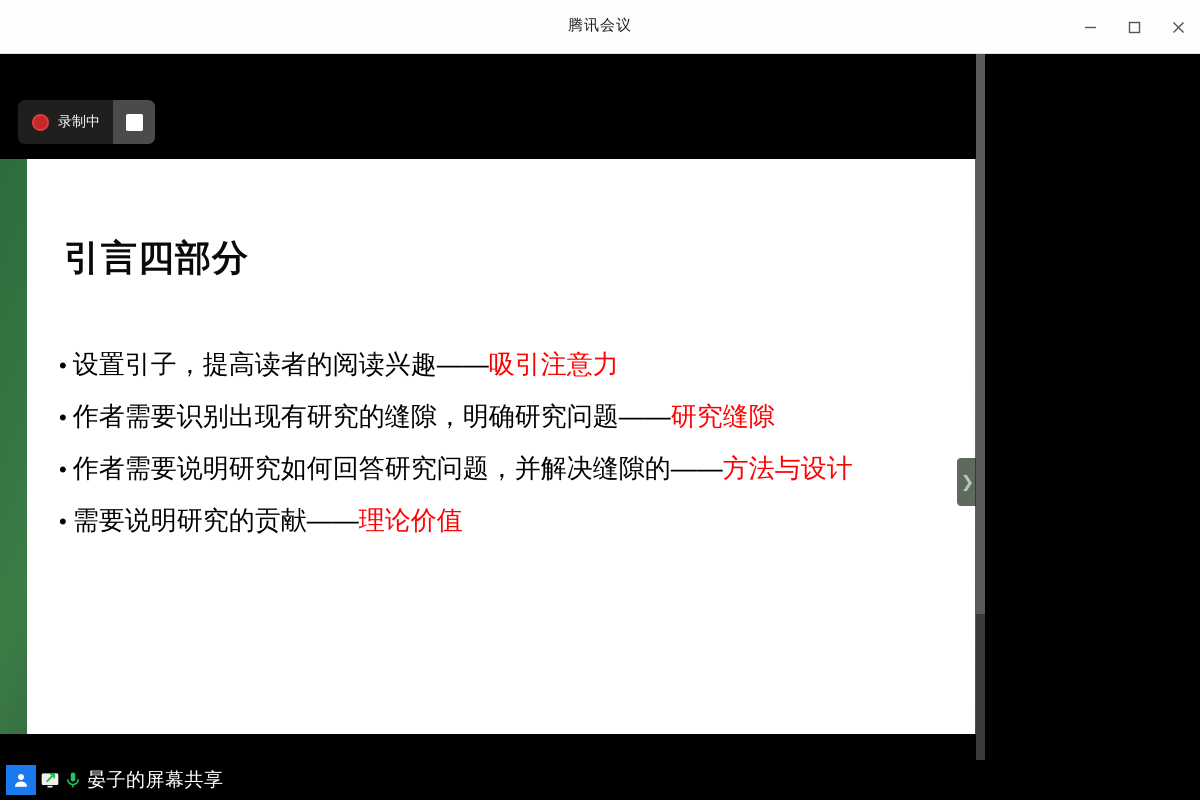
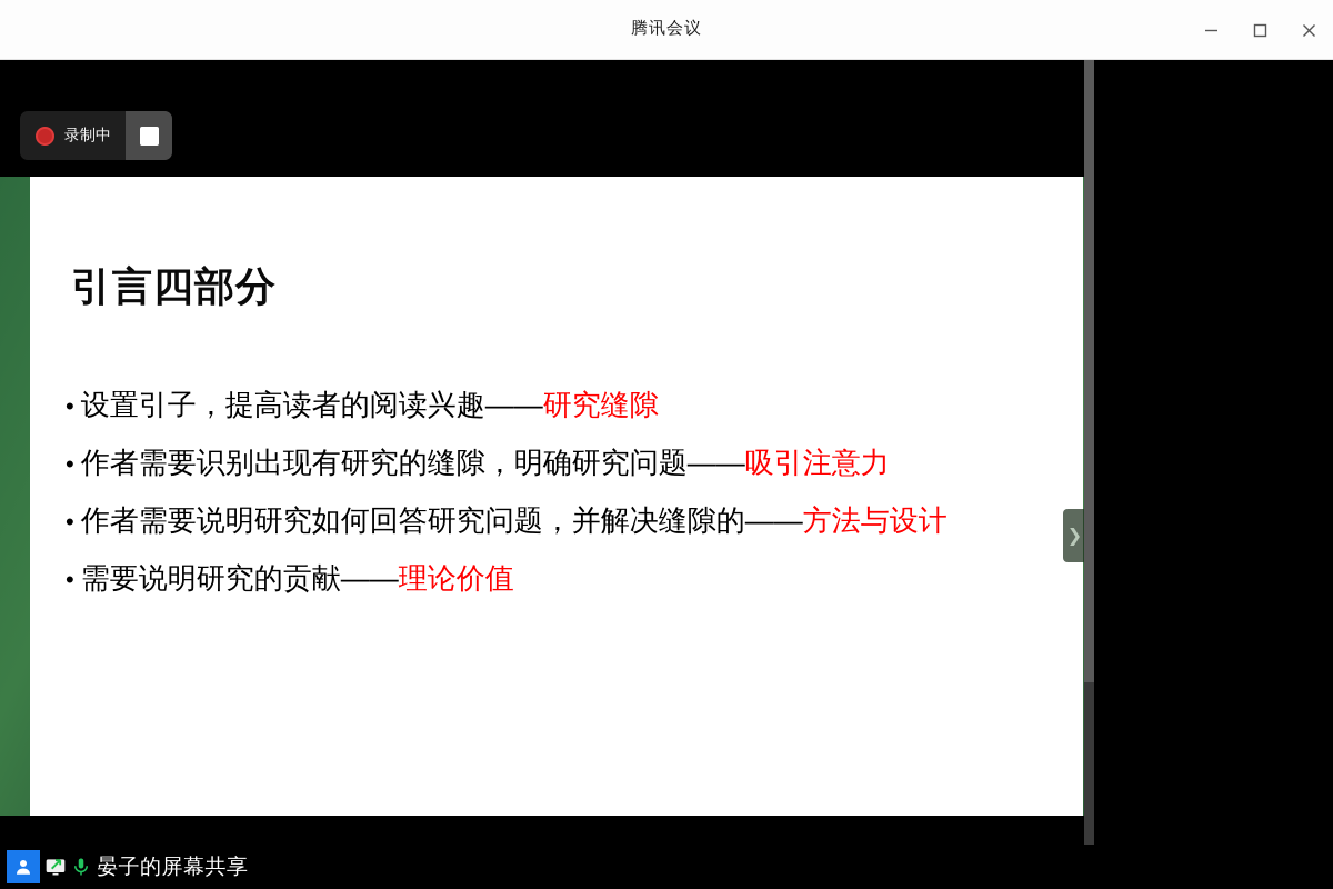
  腾讯会议
  引言四部分
  •
  设置引子，提高读者的阅读兴趣——
- 吸引注意力
+ 研究缝隙
  •
  作者需要识别出现有研究的缝隙，明确研究问题——
- 研究缝隙
+ 吸引注意力
  •
  作者需要说明研究如何回答研究问题，并解决缝隙的——
  方法与设计
  •
  需要说明研究的贡献——
  理论价值
  录制中
  ❯
  晏子的屏幕共享
